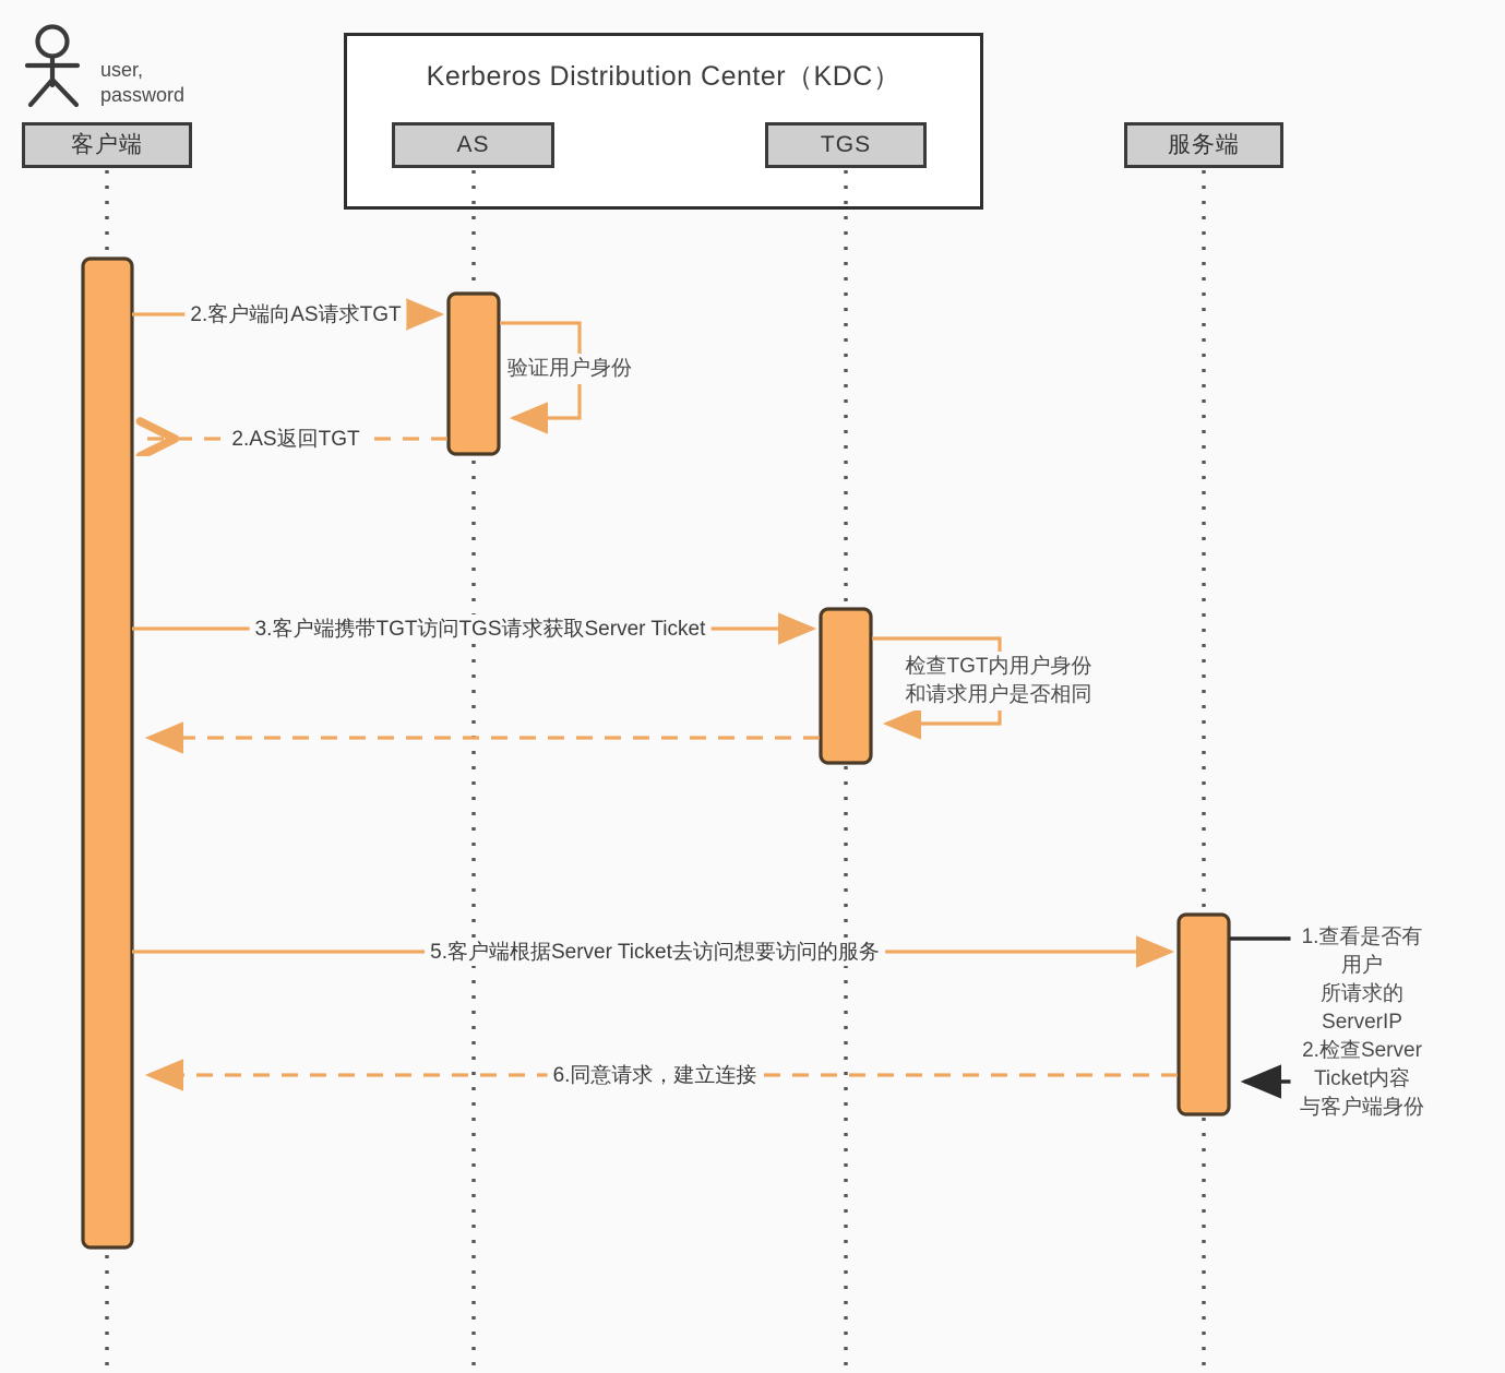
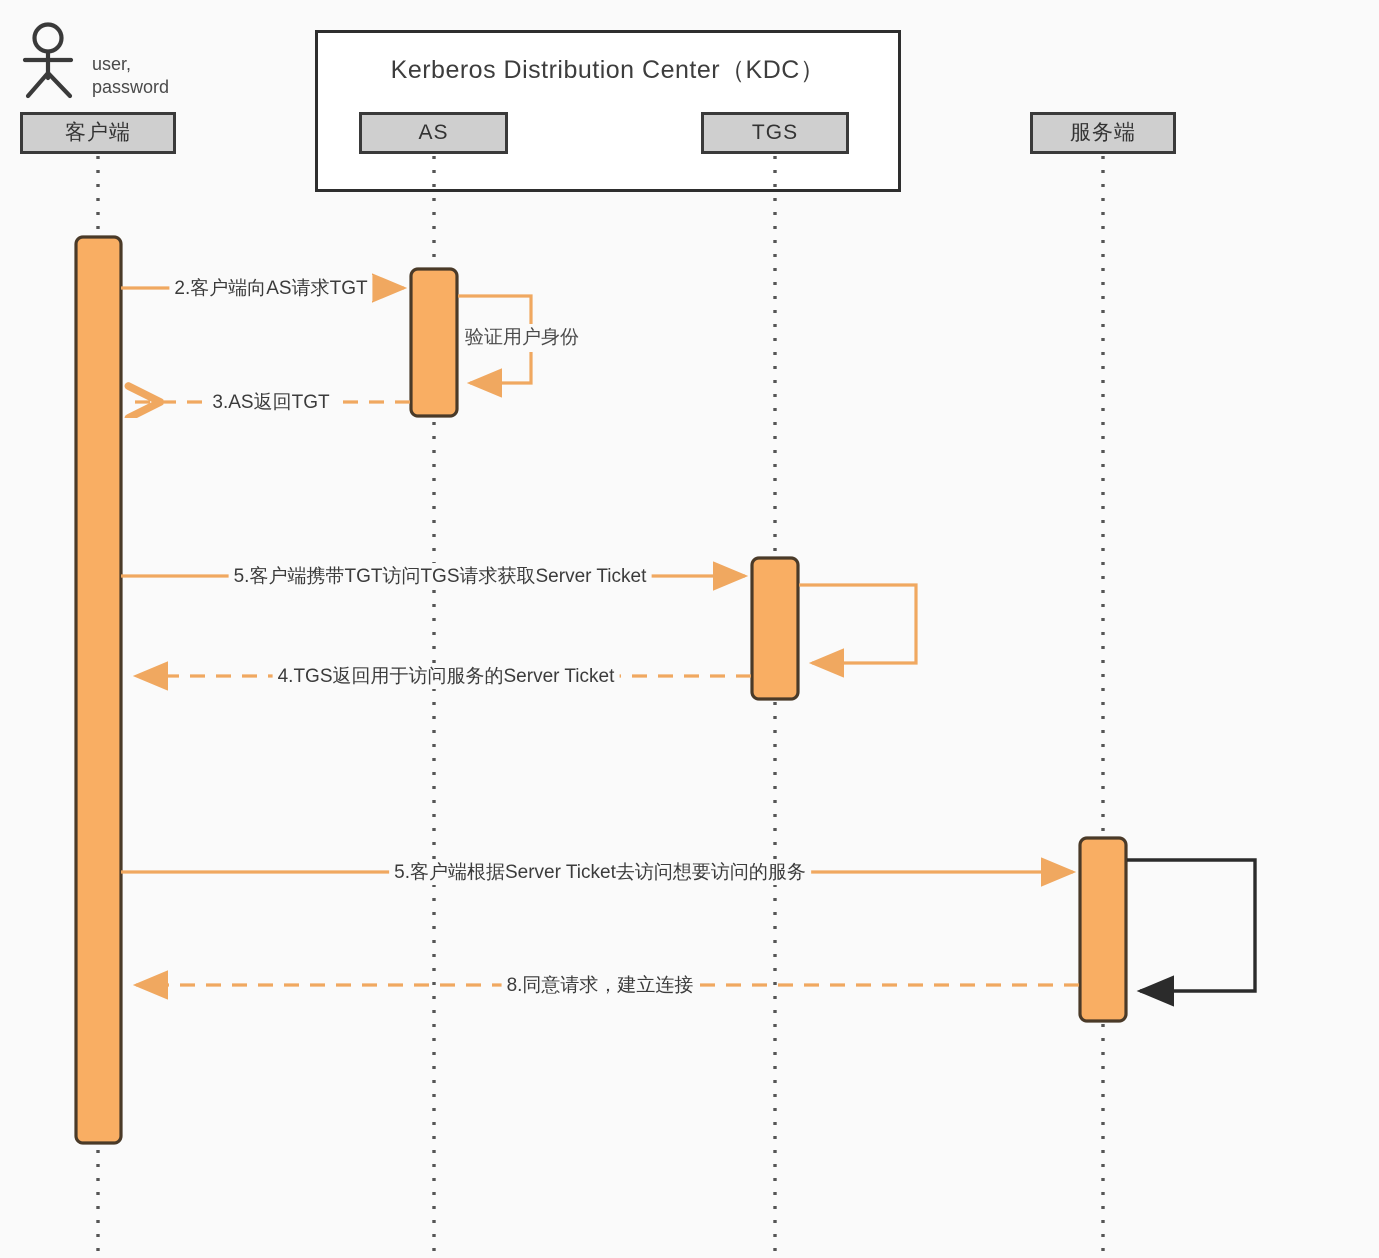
  Kerberos Distribution Center（KDC）
  user,
  password
  客户端
  AS
  TGS
  服务端
  2.客户端向AS请求TGT
- 2.AS返回TGT
+ 3.AS返回TGT
- 3.客户端携带TGT访问TGS请求获取Server Ticket
+ 5.客户端携带TGT访问TGS请求获取Server Ticket
+ 4.TGS返回用于访问服务的Server Ticket
  5.客户端根据Server Ticket去访问想要访问的服务
- 6.同意请求，建立连接
+ 8.同意请求，建立连接
  验证用户身份
- 检查TGT内用户身份
- 和请求用户是否相同
- 1.查看是否有用户
- 所请求的ServerIP
- 2.检查Server Ticket内容
- 与客户端身份
